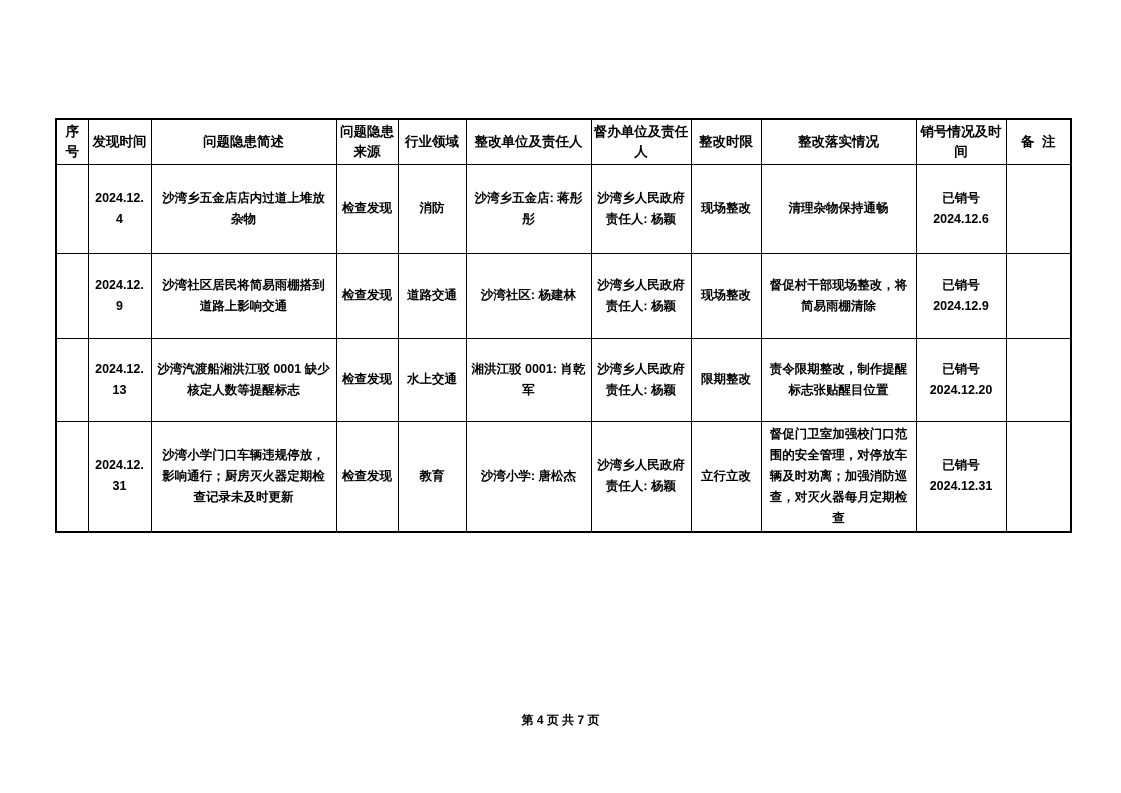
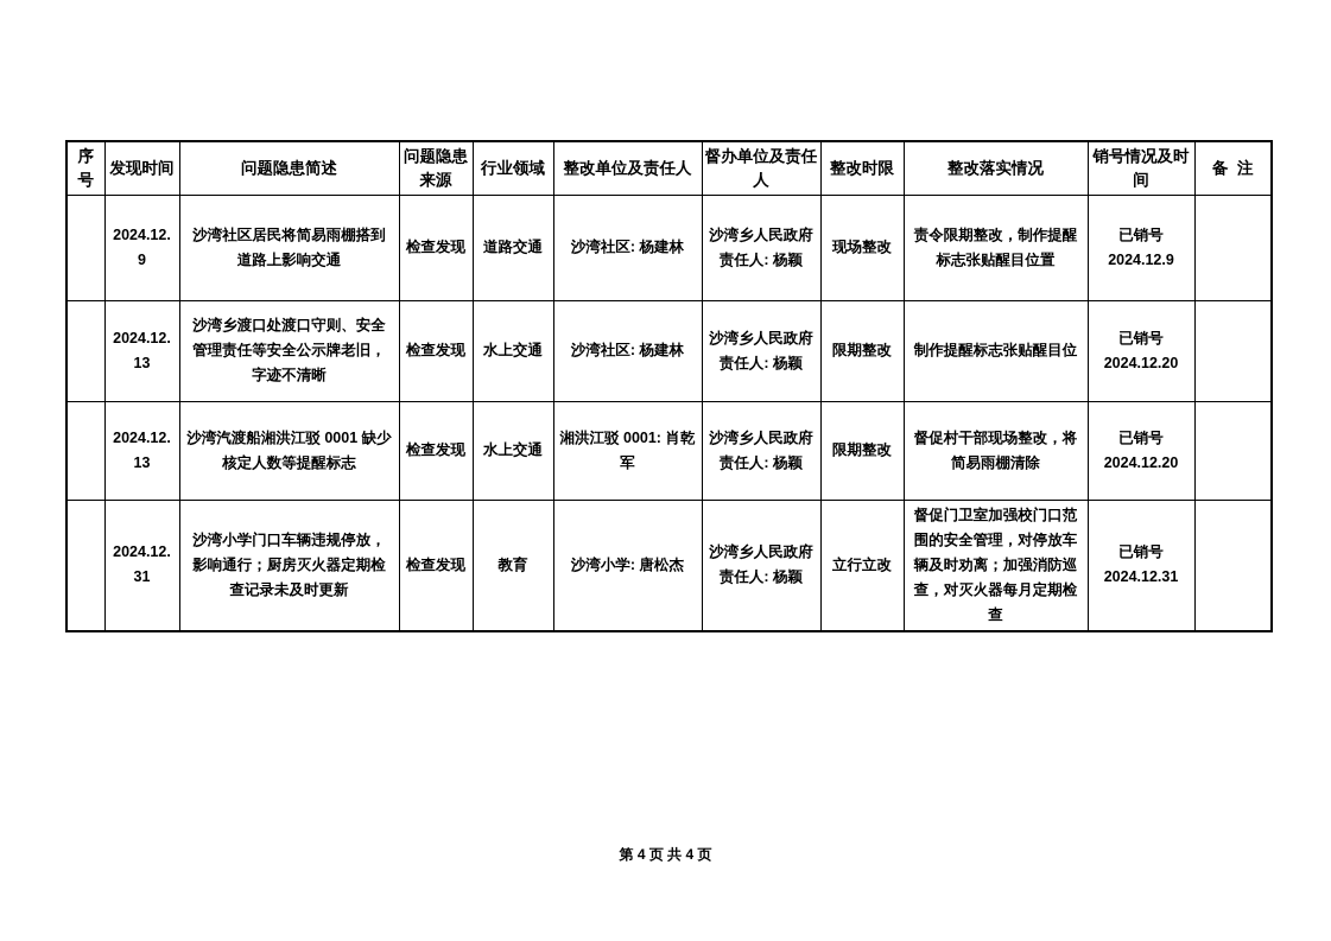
  序号	发现时间	问题隐患简述	问题隐患来源	行业领域	整改单位及责任人	督办单位及责任人	整改时限	整改落实情况	销号情况及时间	备 注
- 	2024.12.4	沙湾乡五金店店内过道上堆放杂物	检查发现	消防	沙湾乡五金店: 蒋彤彤	沙湾乡人民政府 责任人: 杨颖	现场整改	清理杂物保持通畅	已销号 2024.12.6
- 	2024.12.9	沙湾社区居民将简易雨棚搭到道路上影响交通	检查发现	道路交通	沙湾社区: 杨建林	沙湾乡人民政府 责任人: 杨颖	现场整改	督促村干部现场整改，将简易雨棚清除	已销号 2024.12.9
+ 	2024.12.9	沙湾社区居民将简易雨棚搭到道路上影响交通	检查发现	道路交通	沙湾社区: 杨建林	沙湾乡人民政府 责任人: 杨颖	现场整改	责令限期整改，制作提醒标志张贴醒目位置	已销号 2024.12.9
+ 	2024.12.13	沙湾乡渡口处渡口守则、安全管理责任等安全公示牌老旧，字迹不清晰	检查发现	水上交通	沙湾社区: 杨建林	沙湾乡人民政府 责任人: 杨颖	限期整改	制作提醒标志张贴醒目位	已销号 2024.12.20
- 	2024.12.13	沙湾汽渡船湘洪江驳 0001 缺少核定人数等提醒标志	检查发现	水上交通	湘洪江驳 0001: 肖乾军	沙湾乡人民政府 责任人: 杨颖	限期整改	责令限期整改，制作提醒标志张贴醒目位置	已销号 2024.12.20
+ 	2024.12.13	沙湾汽渡船湘洪江驳 0001 缺少核定人数等提醒标志	检查发现	水上交通	湘洪江驳 0001: 肖乾军	沙湾乡人民政府 责任人: 杨颖	限期整改	督促村干部现场整改，将简易雨棚清除	已销号 2024.12.20
  	2024.12.31	沙湾小学门口车辆违规停放，影响通行；厨房灭火器定期检查记录未及时更新	检查发现	教育	沙湾小学: 唐松杰	沙湾乡人民政府 责任人: 杨颖	立行立改	督促门卫室加强校门口范围的安全管理，对停放车辆及时劝离；加强消防巡查，对灭火器每月定期检查	已销号 2024.12.31
- 第 4 页 共 7 页
+ 第 4 页 共 4 页
